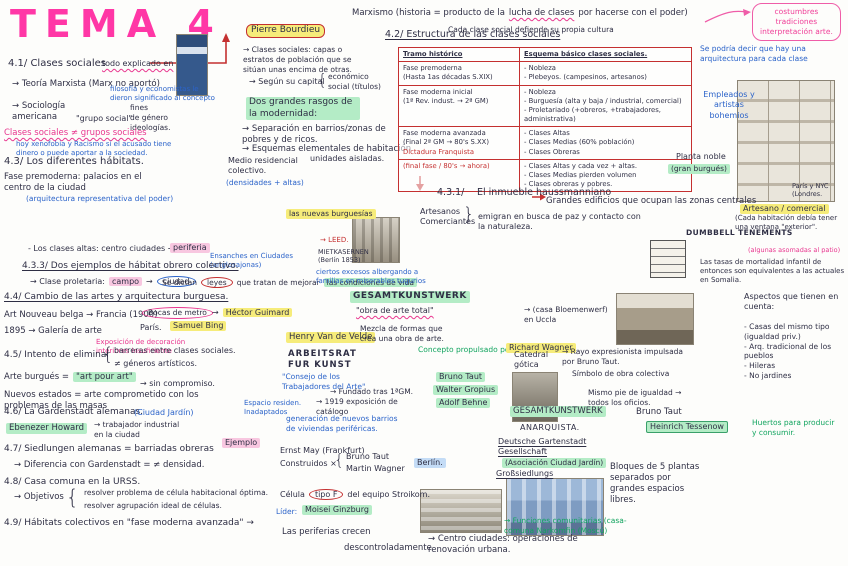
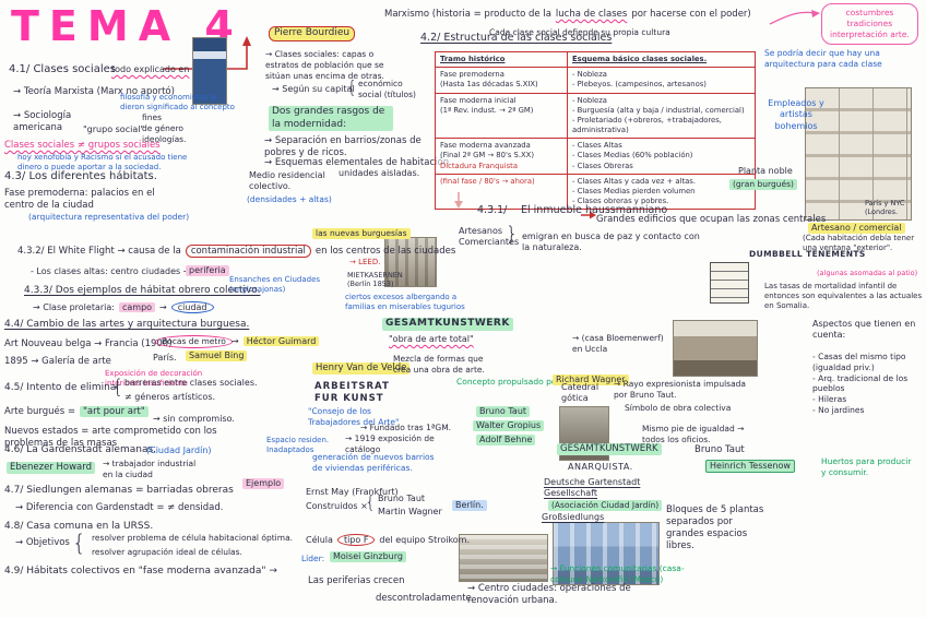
  TEMA 4
  4.1/ Clases sociales
  todo explicado en
  → Teoría Marxista (Marx no aportó)
  filosofía y economistas le dieron significado al concepto
  → Sociología americana
  "grupo social"
  fines
  de género
  ideologías.
  Clases sociales ≠ grupos sociales
  hoy xenofobia y Racismo si el acusado tiene dinero o puede aportar a la sociedad.
  Pierre Bourdieu
  → Clases sociales: capas o estratos de población que se sitúan unas encima de otras.
  → Según su capital
  {
  económico
  social (títulos)
  Dos grandes rasgos de la modernidad:
  → Separación en barrios/zonas de pobres y de ricos.
  → Esquemas elementales de habitación
  Medio residencial colectivo.
  unidades aisladas.
  (densidades + altas)
  Marxismo (historia = producto de la
  lucha de clases
  por hacerse con el poder)
  Cada clase social defiende su propia cultura
  costumbres
  tradiciones
  interpretación arte.
  Se podría decir que hay una arquitectura para cada clase
  4.2/ Estructura de las clases sociales
  Tramo histórico
  Esquema básico clases sociales.
  Fase premoderna
  (Hasta 1as décadas S.XIX)
  - Nobleza
  - Plebeyos. (campesinos, artesanos)
  Fase moderna inicial
  (1ª Rev. indust. → 2ª GM)
  - Nobleza
  - Burguesía (alta y baja / industrial, comercial)
  - Proletariado (+obreros, +trabajadores, administrativa)
  Fase moderna avanzada
  (Final 2ª GM → 80's S.XX)
  Dictadura Franquista
  - Clases Altas
  - Clases Medias (60% población)
  - Clases Obreras
  (final fase / 80's → ahora)
  - Clases Altas y cada vez + altas.
  - Clases Medias pierden volumen
  - Clases obreras y pobres.
  Empleados y artistas bohemios
  Planta noble
  (gran burgués)
  París y NYC (Londres.
  Artesano / comercial
  4.3/ Los diferentes hábitats.
  Fase premoderna: palacios en el centro de la ciudad
  (arquitectura representativa del poder)
  4.3.1/
  El inmueble haussmanniano
  Grandes edificios que ocupan las zonas centrales
  Artesanos
  Comerciantes
  }
  emigran en busca de paz y contacto con la naturaleza.
  DUMBBELL TENEMENTS
  (Cada habitación debía tener una ventana "exterior".
  (algunas asomadas al patio)
  Las tasas de mortalidad infantil de entonces son equivalentes a las actuales en Somalia.
  las nuevas burguesías
+ 4.3.2/ El White Flight → causa de la
+ contaminación industrial
+ en los centros de las ciudades
  - Los clases altas: centro ciudades
  periferia
  Ensanches en Ciudades (anglosajonas)
  → LEED.
  MIETKASERNEN
  (Berlín 1853)
  4.3.3/ Dos ejemplos de hábitat obrero colectivo.
  → Clase proletaria:
  campo
  →
  ciudad
- Se dictan
- leyes
- que tratan de mejorar
- las condiciones de vida
  ciertos excesos albergando a familias en miserables tugurios
  4.4/ Cambio de las artes y arquitectura burguesa.
  Art Nouveau belga → Francia (1900)
  Bocas de metro
  →
  Héctor Guimard
  1895 → Galería de arte
  París.
  Samuel Bing
  GESAMTKUNSTWERK
  "obra de arte total"
  → (casa Bloemenwerf) en Uccla
  Henry Van de Velde
  Mezcla de formas que crea una obra de arte.
  Exposición de decoración interiores insuficiente
  Concepto propulsado p
  Richard Wagner
  4.5/ Intento de eliminar
  {
  barreras entre clases sociales.
  ≠ géneros artísticos.
  Arte burgués =
  "art pour art"
  → sin compromiso.
  Nuevos estados = arte comprometido con los problemas de las masas
  ARBEITSRAT
  FUR KUNST
  "Consejo de los Trabajadores del Arte"
  → Fundado tras 1ªGM.
  → 1919 exposición de catálogo
  Bruno Taut
  Walter Gropius
  Adolf Behne
  Espacio residen.
  Inadaptados
  Aspectos que tienen en cuenta:
  - Casas del mismo tipo (igualdad priv.)
  - Arq. tradicional de los pueblos
  - Hileras
  - No jardines
  Huertos para producir y consumir.
  Catedral
  gótica
  → Rayo expresionista impulsada por Bruno Taut.
  Símbolo de obra colectiva
  Mismo pie de igualdad → todos los oficios.
  Bruno Taut
  Heinrich Tessenow
  4.6/ La Gardenstadt alemanas.
  (Ciudad Jardín)
  Ebenezer Howard
  → trabajador industrial en la ciudad
  generación de nuevos barrios de viviendas periféricas.
  4.7/ Siedlungen alemanas = barriadas obreras
  → Diferencia con Gardenstadt = ≠ densidad.
  Ejemplo
  Ernst May (Frankfurt)
  Construidos ×
  {
  Bruno Taut
  Martin Wagner
  Berlín.
  GESAMTKUNSTWERK
  ANARQUISTA.
  Deutsche Gartenstadt Gesellschaft
  (Asociación Ciudad Jardín)
  Großsiedlungs
  Bloques de 5 plantas separados por grandes espacios libres.
  4.8/ Casa comuna en la URSS.
  → Objetivos
  {
  resolver problema de célula habitacional óptima.
  resolver agrupación ideal de células.
  Célula
  tipo F
  del equipo Stroikom.
  Líder:
  Moisei Ginzburg
  → Funciones comunitarias (casa-comuna Narkomfin (Moscú)
  4.9/ Hábitats colectivos en "fase moderna avanzada" →
  Las periferias crecen
  descontroladamente
  → Centro ciudades: operaciones de renovación urbana.
